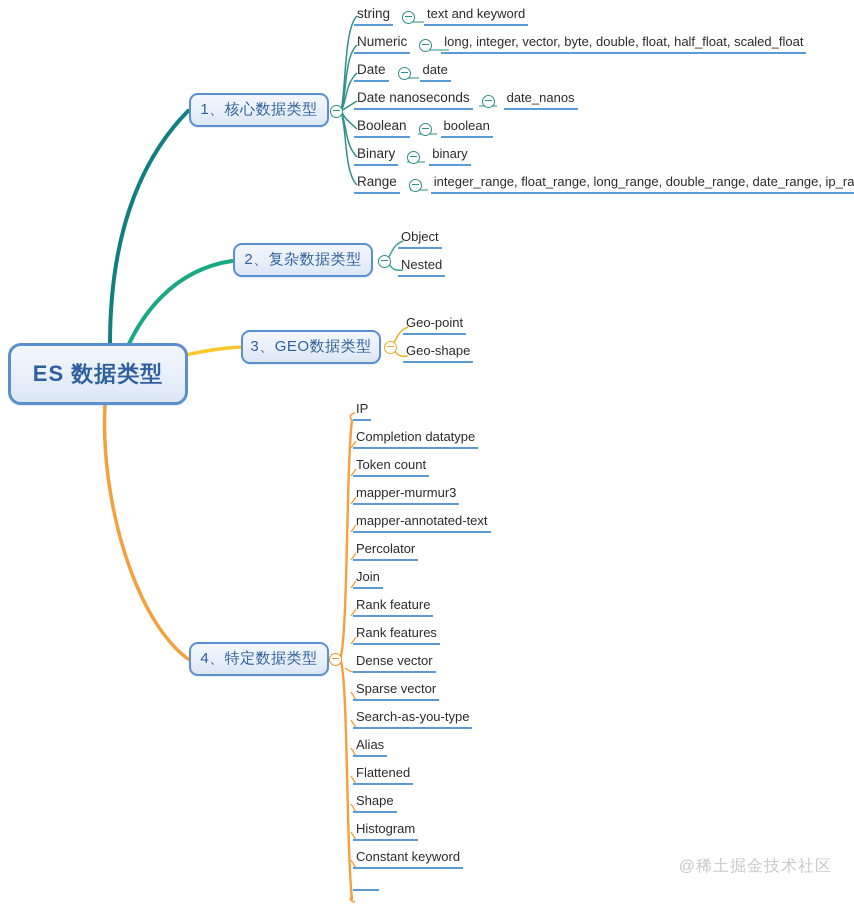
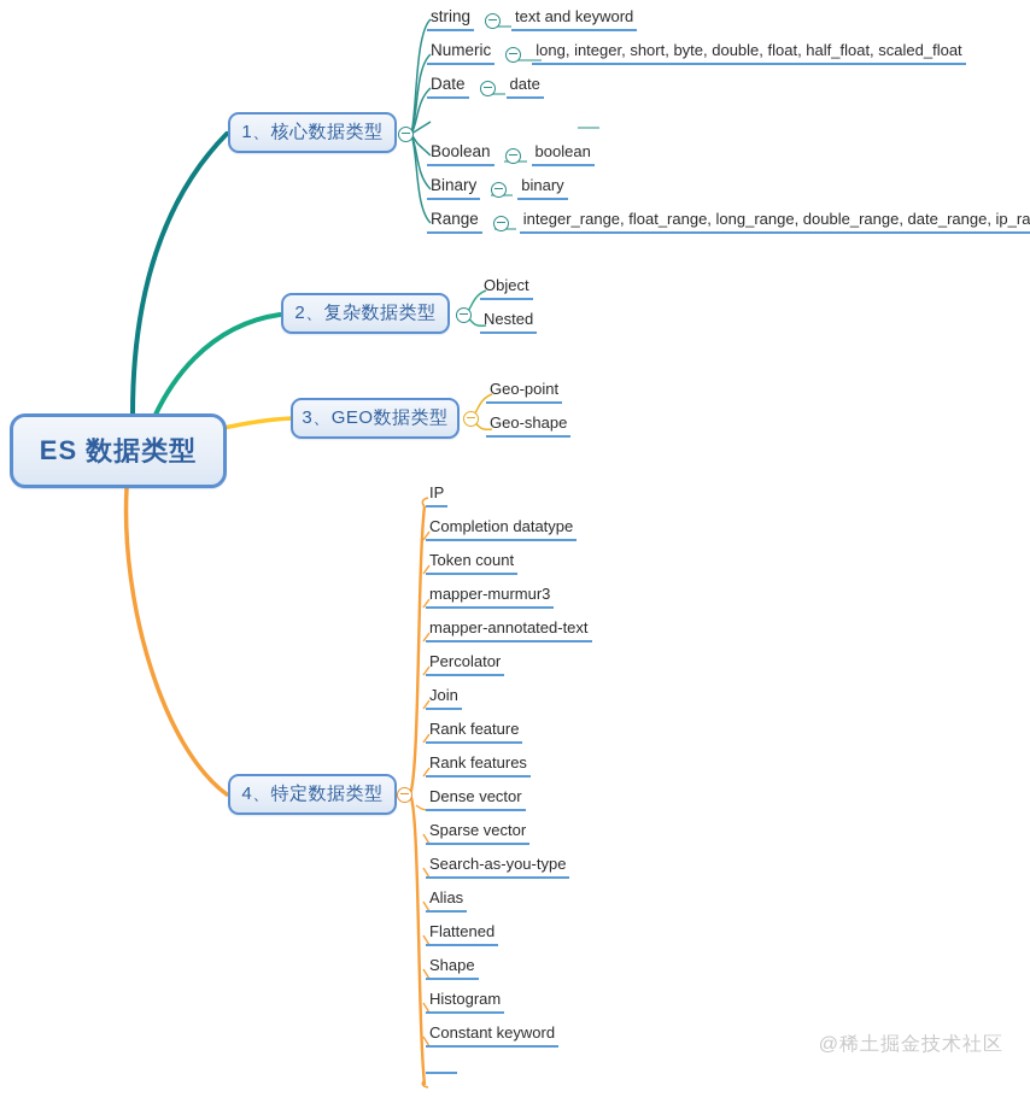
  ES 数据类型
  1、核心数据类型
  string
  text and keyword
  Numeric
- long, integer, vector, byte, double, float, half_float, scaled_float
+ long, integer, short, byte, double, float, half_float, scaled_float
  Date
  date
- Date nanoseconds
- date_nanos
  Boolean
  boolean
  Binary
  binary
  Range
  integer_range, float_range, long_range, double_range, date_range, ip_ra
  2、复杂数据类型
  Object
  Nested
  3、GEO数据类型
  Geo-point
  Geo-shape
  4、特定数据类型
  IP
  Completion datatype
  Token count
  mapper-murmur3
  mapper-annotated-text
  Percolator
  Join
  Rank feature
  Rank features
  Dense vector
  Sparse vector
  Search-as-you-type
  Alias
  Flattened
  Shape
  Histogram
  Constant keyword
  @稀土掘金技术社区
